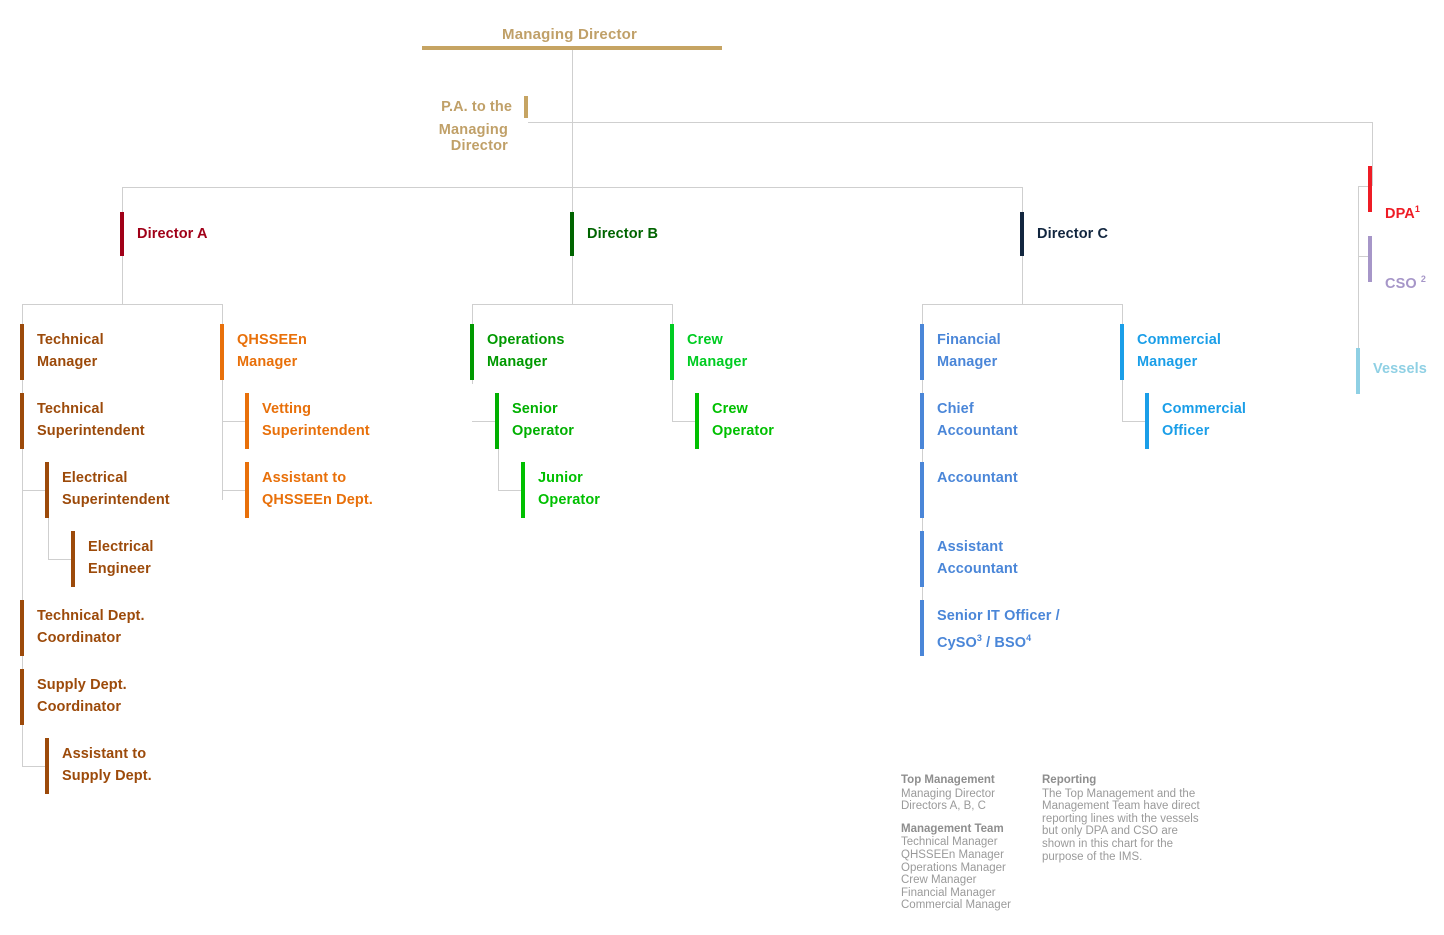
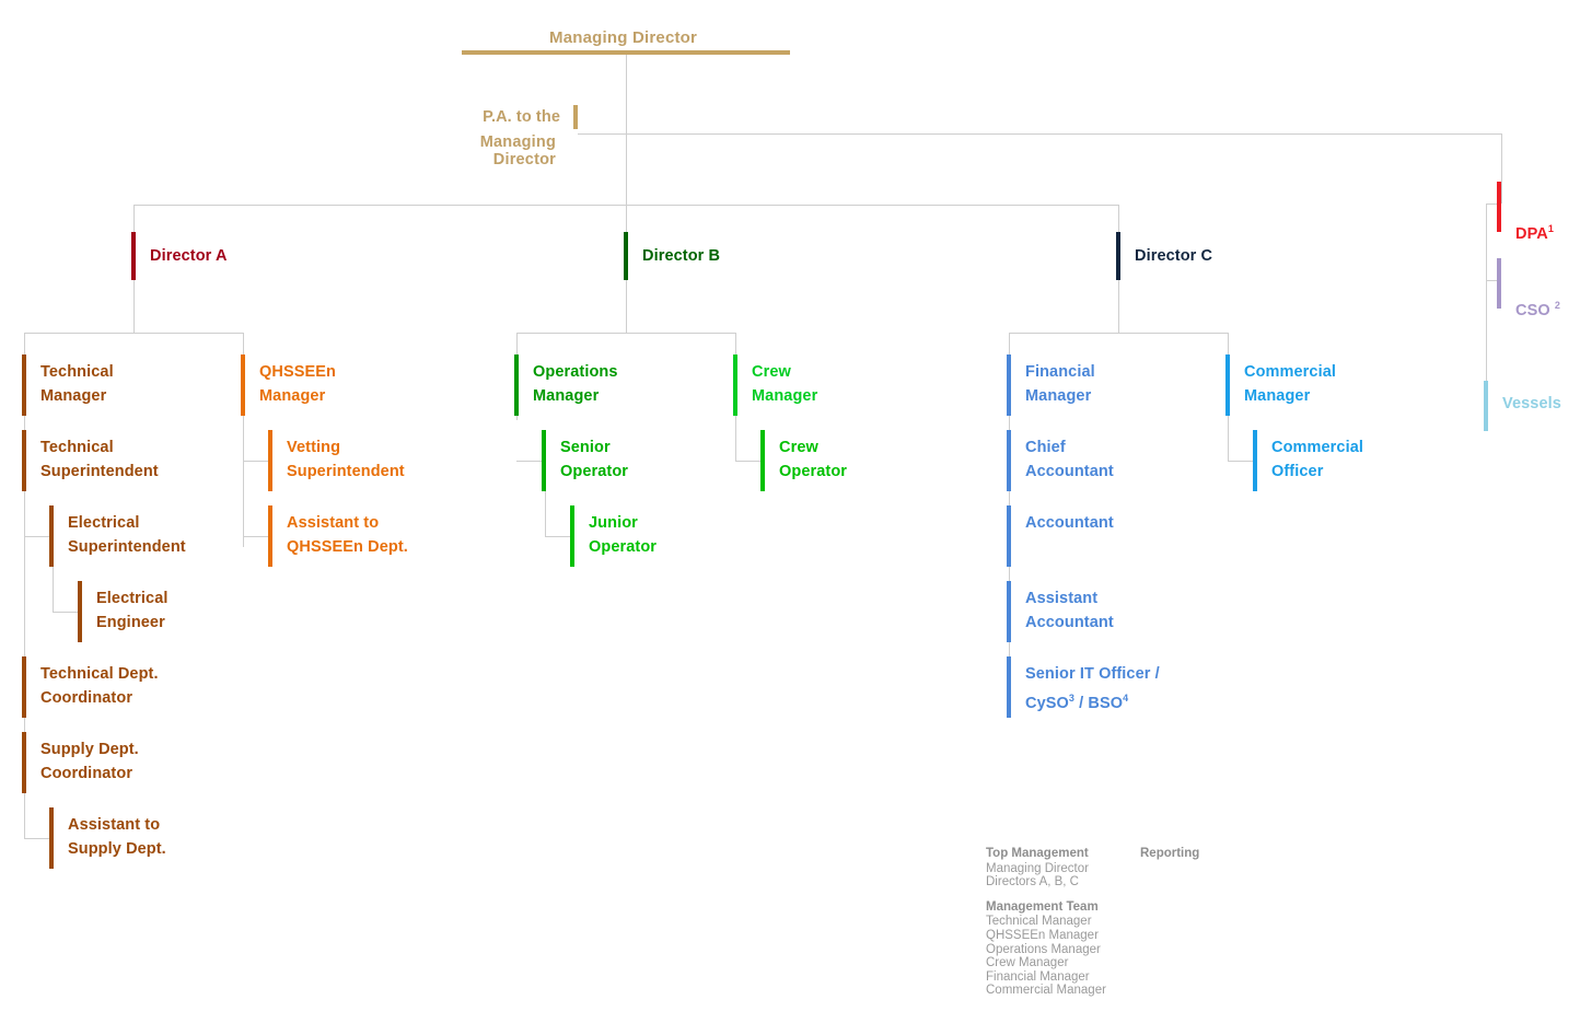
  Managing Director
  P.A. to the
  Managing Director
  Director A
  Director B
  Director C
  DPA1
  CSO 2
  Vessels
  Technical
  Manager
  Technical
  Superintendent
  Electrical
  Superintendent
  Electrical
  Engineer
  Technical Dept.
  Coordinator
  Supply Dept.
  Coordinator
  Assistant to
  Supply Dept.
  QHSSEEn
  Manager
  Vetting
  Superintendent
  Assistant to
  QHSSEEn Dept.
  Operations
  Manager
  Senior
  Operator
  Junior
  Operator
  Crew
  Manager
  Crew
  Operator
  Financial
  Manager
  Chief
  Accountant
  Accountant
  Assistant
  Accountant
  Senior IT Officer /
  CySO3 / BSO4
  Commercial
  Manager
  Commercial
  Officer
  Top Management
  Managing Director
  Directors A, B, C
  Management Team
  Technical Manager
  QHSSEEn Manager
  Operations Manager
  Crew Manager
  Financial Manager
  Commercial Manager
  Reporting
- The Top Management and the
- Management Team have direct
- reporting lines with the vessels
- but only DPA and CSO are
- shown in this chart for the
- purpose of the IMS.
